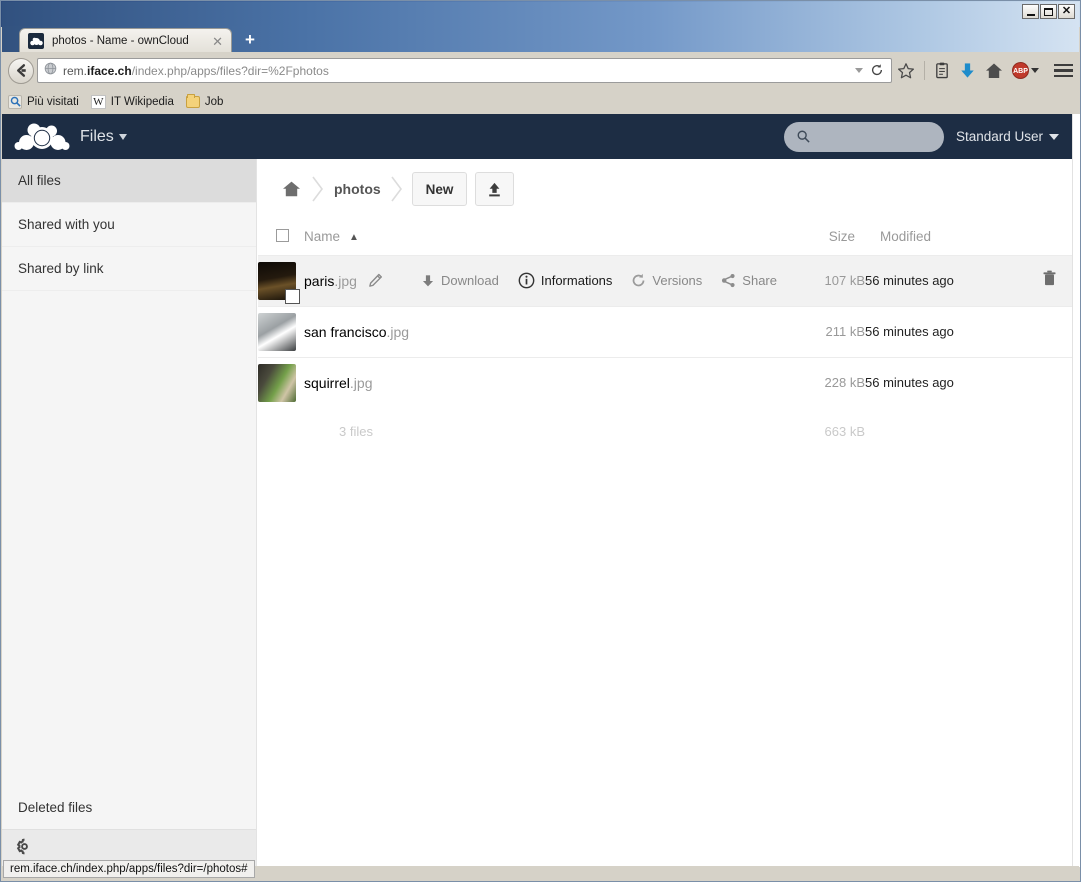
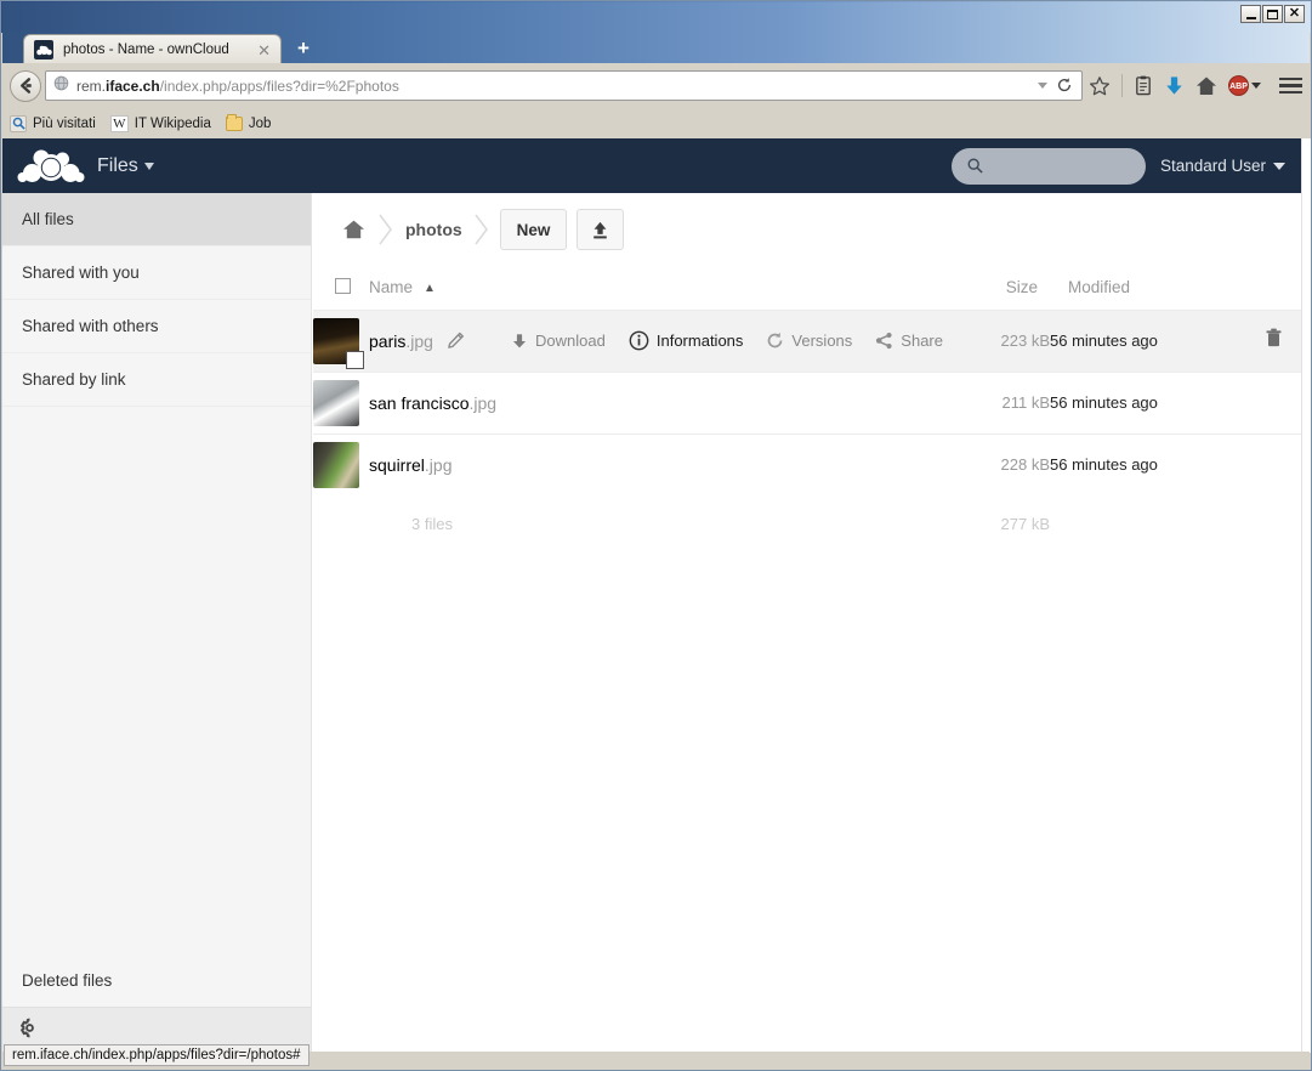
  ✕
  photos - Name - ownCloud
  ✕
  +
  rem.iface.ch/index.php/apps/files?dir=%2Fphotos
  Più visitati
  W
  IT Wikipedia
  Job
  Files
  Standard User
  All files
  Shared with you
+ Shared with others
  Shared by link
  Deleted files
  photos
  New
  	Name ▲	Size	Modified
- 	paris.jpg Download Informations Versions Share	107 kB	56 minutes ago
+ 	paris.jpg Download Informations Versions Share	223 kB	56 minutes ago
  	san francisco.jpg	211 kB	56 minutes ago
  	squirrel.jpg	228 kB	56 minutes ago
- 	3 files	663 kB
+ 	3 files	277 kB
  rem.iface.ch/index.php/apps/files?dir=/photos#
